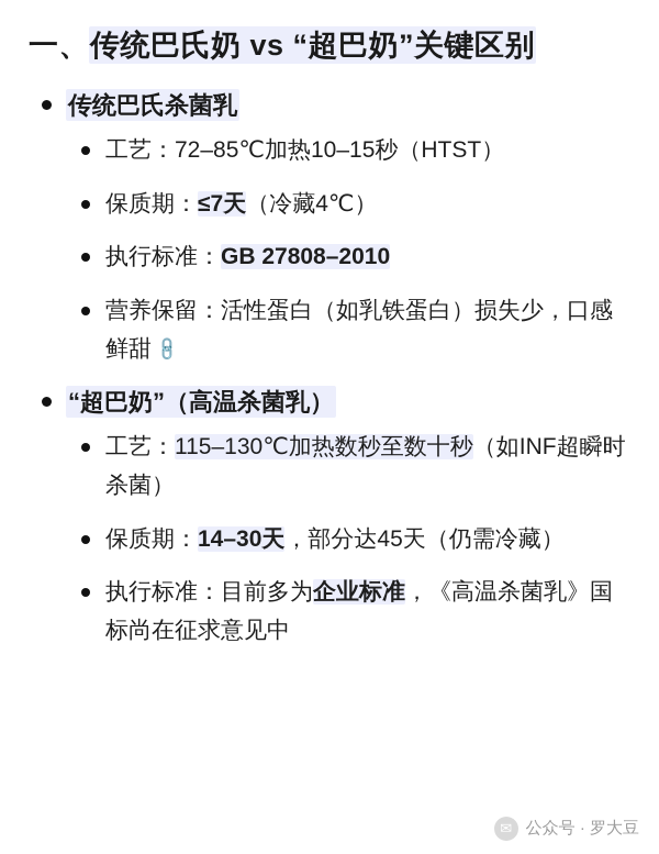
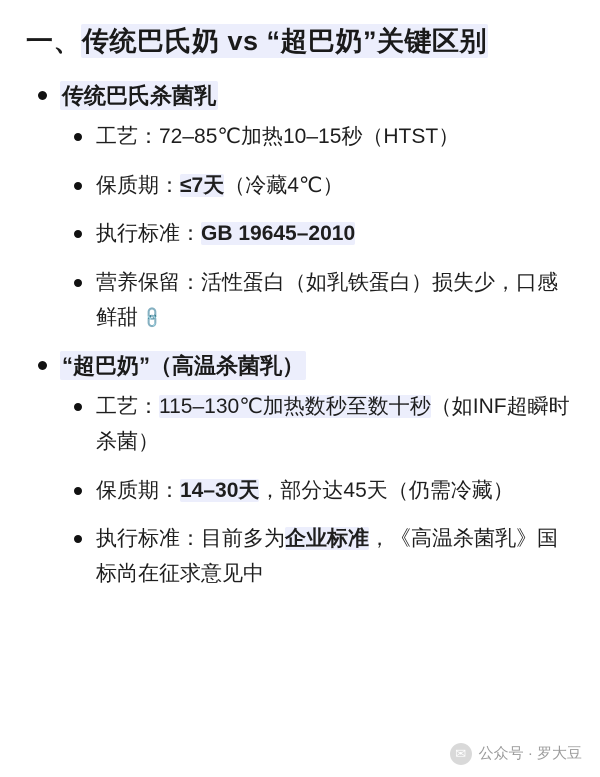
  一、传统巴氏奶 vs “超巴奶”关键区别
  传统巴氏杀菌乳
  工艺：72–85℃加热10–15秒（HTST）
  保质期：≤7天（冷藏4℃）
- 执行标准：GB 27808–2010
+ 执行标准：GB 19645–2010
  “超巴奶”（高温杀菌乳）
  工艺：115–130℃加热数秒至数十秒（如INF超瞬时杀菌）
  保质期：14–30天，部分达45天（仍需冷藏）
  执行标准：目前多为企业标准，《高温杀菌乳》国标尚在征求意见中
  ✉
  公众号 · 罗大豆
